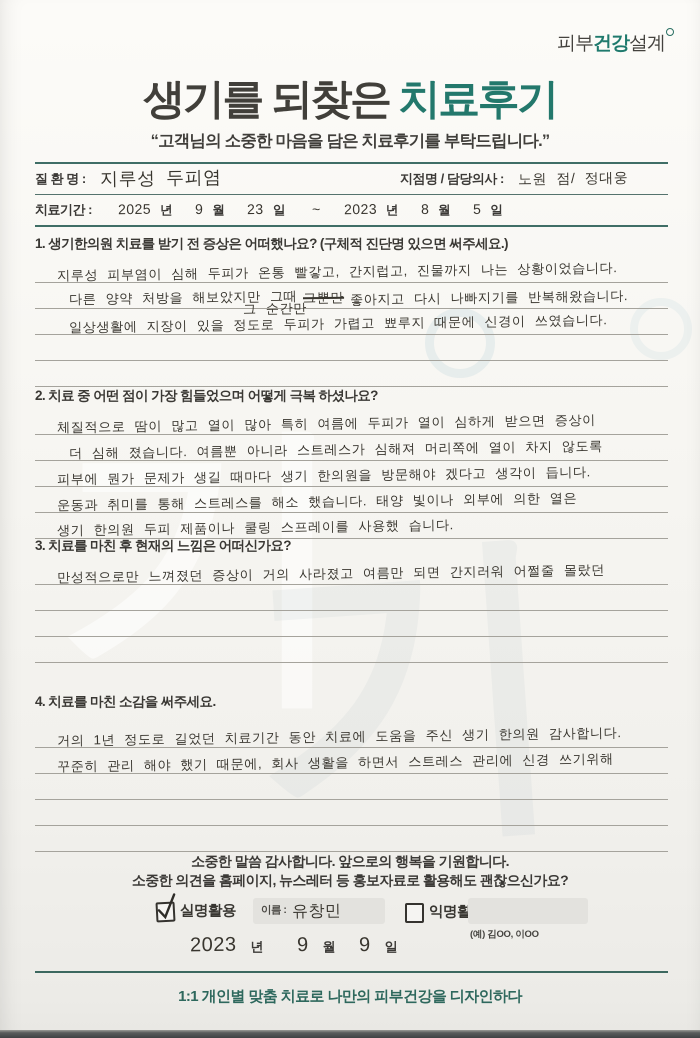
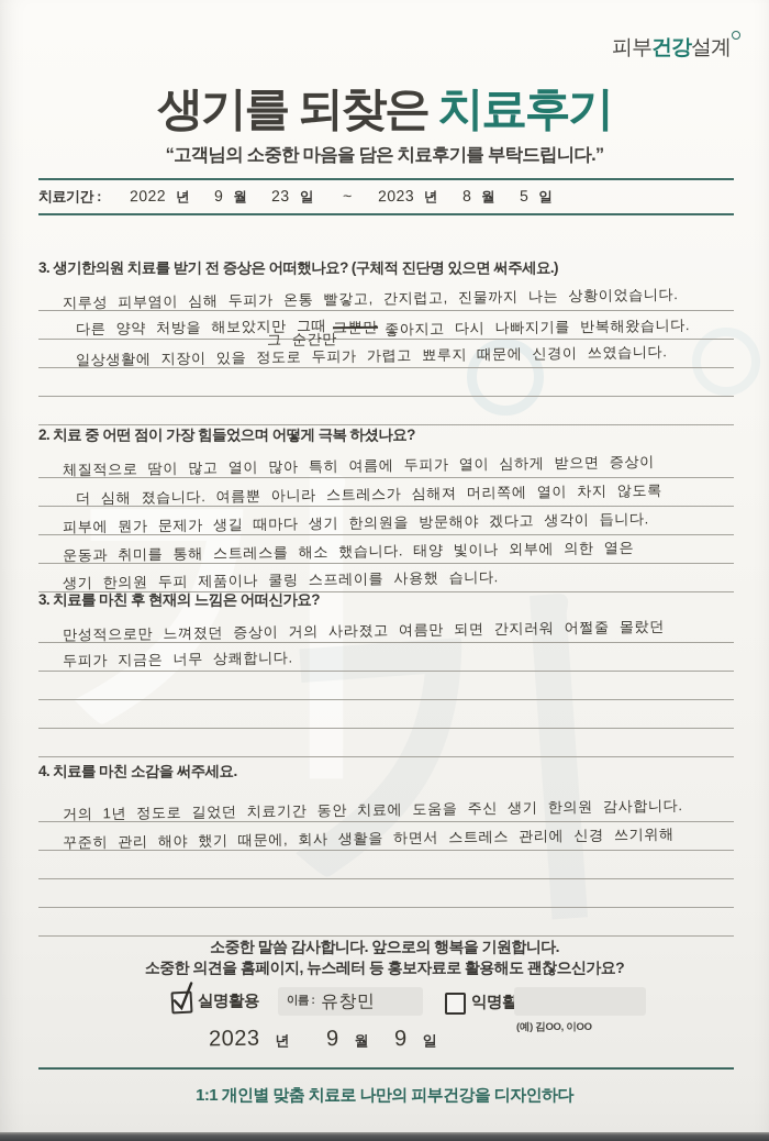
  기
  피부건강설계
  생기를 되찾은 치료후기
  “고객님의 소중한 마음을 담은 치료후기를 부탁드립니다.”
- 질 환 명 :
- 지루성 두피염
- 지점명 / 담당의사 :
- 노원 점/ 정대웅
  치료기간 :
- 2025
+ 2022
  년
  9
  월
  23
  일
  ~
  2023
  년
  8
  월
  5
  일
- 1. 생기한의원 치료를 받기 전 증상은 어떠했나요? (구체적 진단명 있으면 써주세요.)
+ 3. 생기한의원 치료를 받기 전 증상은 어떠했나요? (구체적 진단명 있으면 써주세요.)
  지루성 피부염이 심해 두피가 온통 빨갛고, 간지럽고, 진물까지 나는 상황이었습니다.
  다른 양약 처방을 해보았지만 그때
  그뿐만
  좋아지고 다시 나빠지기를 반복해왔습니다.
  그 순간만
  일상생활에 지장이 있을 정도로 두피가 가렵고 뾰루지 때문에 신경이 쓰였습니다.
  2. 치료 중 어떤 점이 가장 힘들었으며 어떻게 극복 하셨나요?
  체질적으로 땀이 많고 열이 많아 특히 여름에 두피가 열이 심하게 받으면 증상이
  더 심해 졌습니다. 여름뿐 아니라 스트레스가 심해져 머리쪽에 열이 차지 않도록
  피부에 뭔가 문제가 생길 때마다 생기 한의원을 방문해야 겠다고 생각이 듭니다.
  운동과 취미를 통해 스트레스를 해소 했습니다. 태양 빛이나 외부에 의한 열은
  생기 한의원 두피 제품이나 쿨링 스프레이를 사용했 습니다.
  3. 치료를 마친 후 현재의 느낌은 어떠신가요?
  만성적으로만 느껴졌던 증상이 거의 사라졌고 여름만 되면 간지러워 어쩔줄 몰랐던
+ 두피가 지금은 너무 상쾌합니다.
  4. 치료를 마친 소감을 써주세요.
  거의 1년 정도로 길었던 치료기간 동안 치료에 도움을 주신 생기 한의원 감사합니다.
  꾸준히 관리 해야 했기 때문에, 회사 생활을 하면서 스트레스 관리에 신경 쓰기위해
  소중한 말씀 감사합니다. 앞으로의 행복을 기원합니다.
  소중한 의견을 홈페이지, 뉴스레터 등 홍보자료로 활용해도 괜찮으신가요?
  실명활용
  이름 :
  유창민
  익명활
  (예) 김OO, 이OO
  2023
  년
  9
  월
  9
  일
  1:1 개인별 맞춤 치료로 나만의 피부건강을 디자인하다
